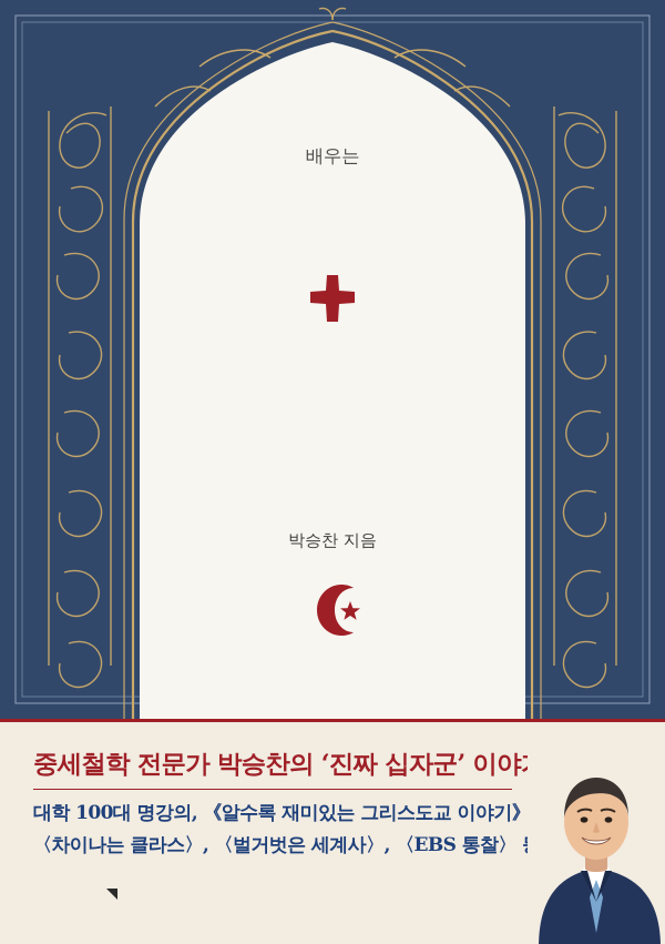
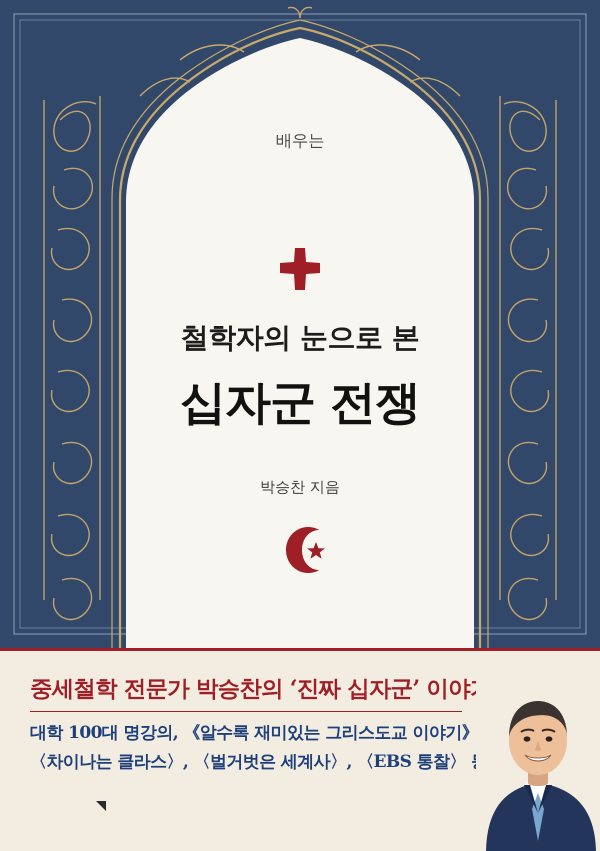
  배우는
+ 철학자의 눈으로 본
+ 십자군 전쟁
  박승찬 지음
  중세철학 전문가 박승찬의 ‘진짜 십자군’ 이야
  대학 100대 명강의, 《알수록 재미있는 그리스도교 이야기》
  〈차이나는 클라스〉, 〈벌거벗은 세계사〉, 〈EBS 통찰〉
